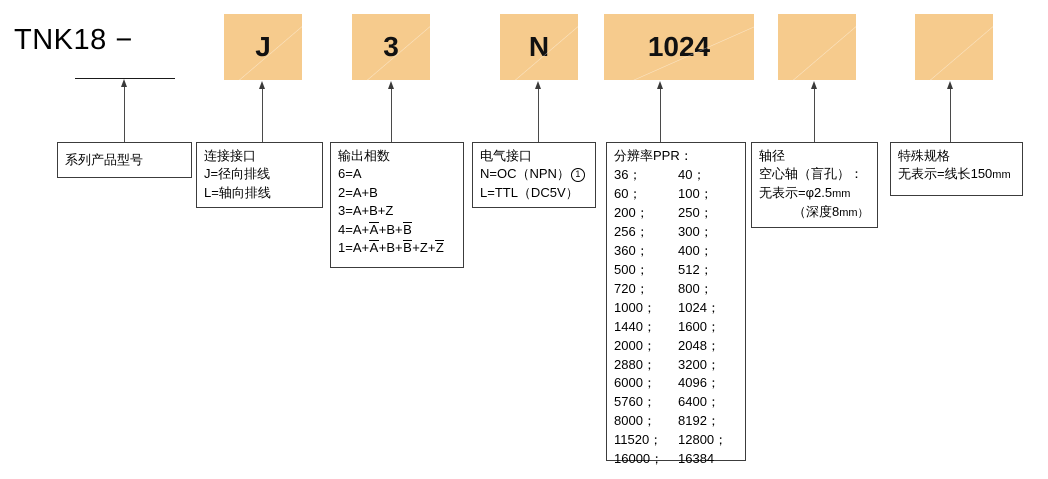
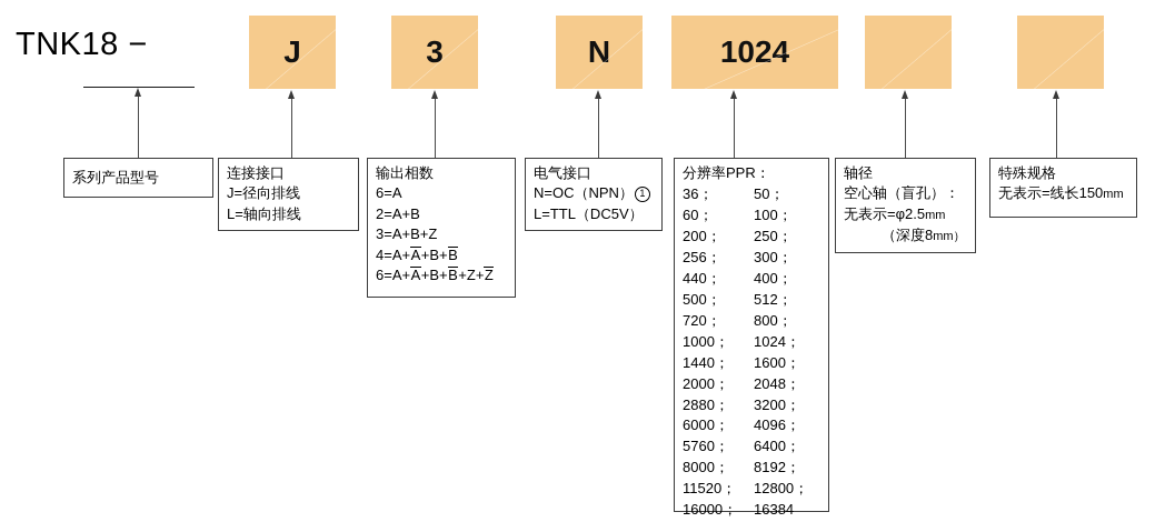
  TNK18 −
  J
  3
  N
  1024
  系列产品型号
  连接接口
  J=径向排线
  L=轴向排线
  输出相数
  6=A
  2=A+B
  3=A+B+Z
  4=A+A+B+B
- 1=A+A+B+B+Z+Z
+ 6=A+A+B+B+Z+Z
  电气接口
  N=OC（NPN） 1
  L=TTL（DC5V）
  分辨率PPR：
  36；
- 40；
+ 50；
  60；
  100；
  200；
  250；
  256；
  300；
- 360；
+ 440；
  400；
  500；
  512；
  720；
  800；
  1000；
  1024；
  1440；
  1600；
  2000；
  2048；
  2880；
  3200；
  6000；
  4096；
  5760；
  6400；
  8000；
  8192；
  11520；
  12800；
  16000；
  16384
  轴径
  空心轴（盲孔）：
  无表示=φ2.5mm
  （深度8mm）
  特殊规格
  无表示=线长150mm
